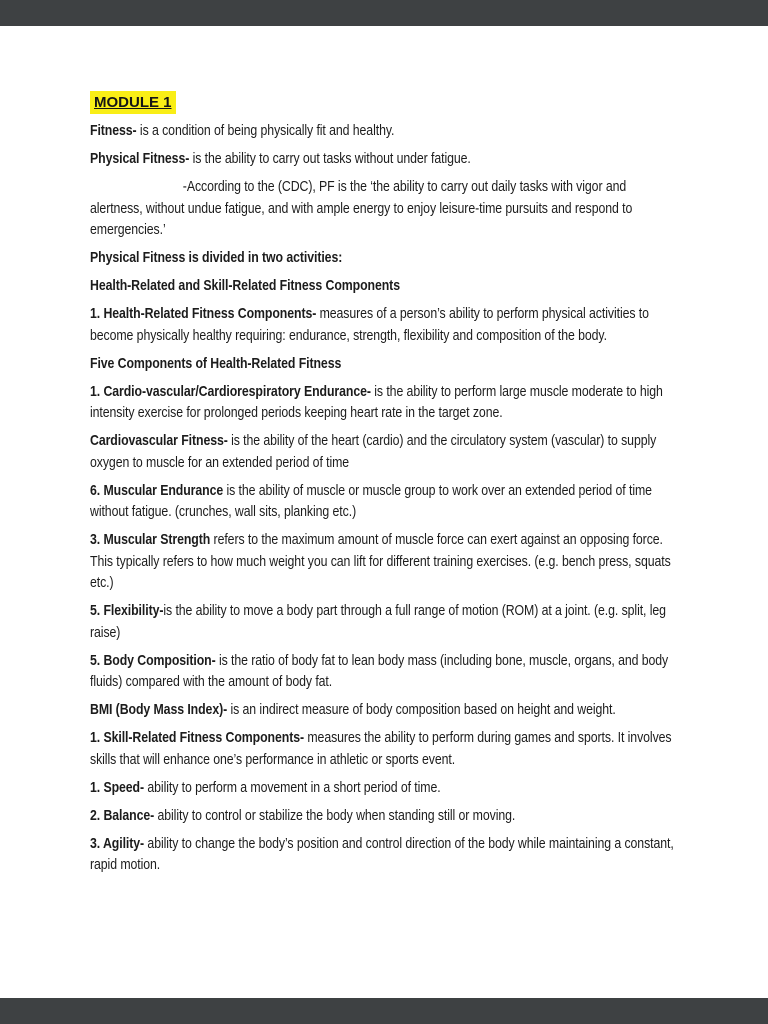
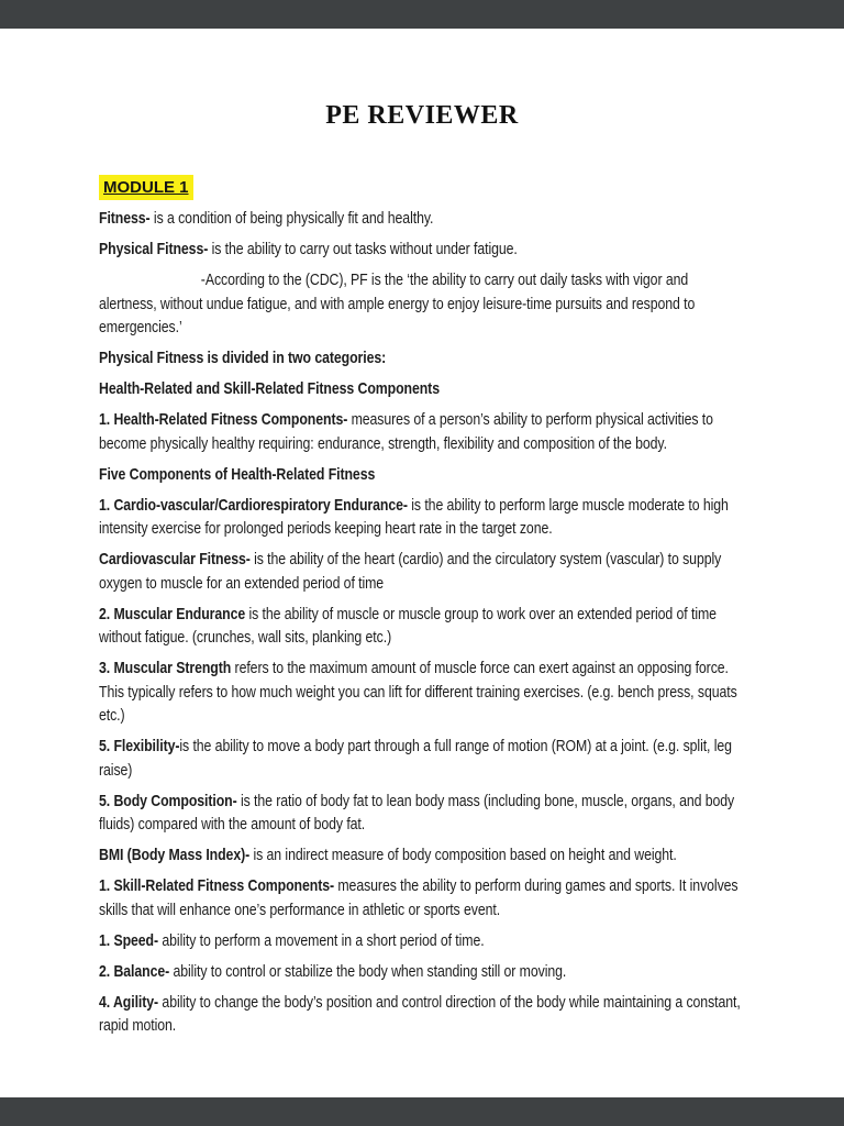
+ PE REVIEWER
  MODULE 1
  Fitness- is a condition of being physically fit and healthy.
  Physical Fitness- is the ability to carry out tasks without under fatigue.
  -According to the (CDC), PF is the ‘the ability to carry out daily tasks with vigor and alertness, without undue fatigue, and with ample energy to enjoy leisure-time pursuits and respond to emergencies.’
- Physical Fitness is divided in two activities:
+ Physical Fitness is divided in two categories:
  Health-Related and Skill-Related Fitness Components
  1. Health-Related Fitness Components- measures of a person’s ability to perform physical activities to become physically healthy requiring: endurance, strength, flexibility and composition of the body.
  Five Components of Health-Related Fitness
  1. Cardio-vascular/Cardiorespiratory Endurance- is the ability to perform large muscle moderate to high intensity exercise for prolonged periods keeping heart rate in the target zone.
  Cardiovascular Fitness- is the ability of the heart (cardio) and the circulatory system (vascular) to supply oxygen to muscle for an extended period of time
- 6. Muscular Endurance is the ability of muscle or muscle group to work over an extended period of time without fatigue. (crunches, wall sits, planking etc.)
+ 2. Muscular Endurance is the ability of muscle or muscle group to work over an extended period of time without fatigue. (crunches, wall sits, planking etc.)
  3. Muscular Strength refers to the maximum amount of muscle force can exert against an opposing force. This typically refers to how much weight you can lift for different training exercises. (e.g. bench press, squats etc.)
  5. Flexibility-is the ability to move a body part through a full range of motion (ROM) at a joint. (e.g. split, leg raise)
  5. Body Composition- is the ratio of body fat to lean body mass (including bone, muscle, organs, and body fluids) compared with the amount of body fat.
  BMI (Body Mass Index)- is an indirect measure of body composition based on height and weight.
  1. Skill-Related Fitness Components- measures the ability to perform during games and sports. It involves skills that will enhance one’s performance in athletic or sports event.
  1. Speed- ability to perform a movement in a short period of time.
  2. Balance- ability to control or stabilize the body when standing still or moving.
- 3. Agility- ability to change the body’s position and control direction of the body while maintaining a constant, rapid motion.
+ 4. Agility- ability to change the body’s position and control direction of the body while maintaining a constant, rapid motion.
